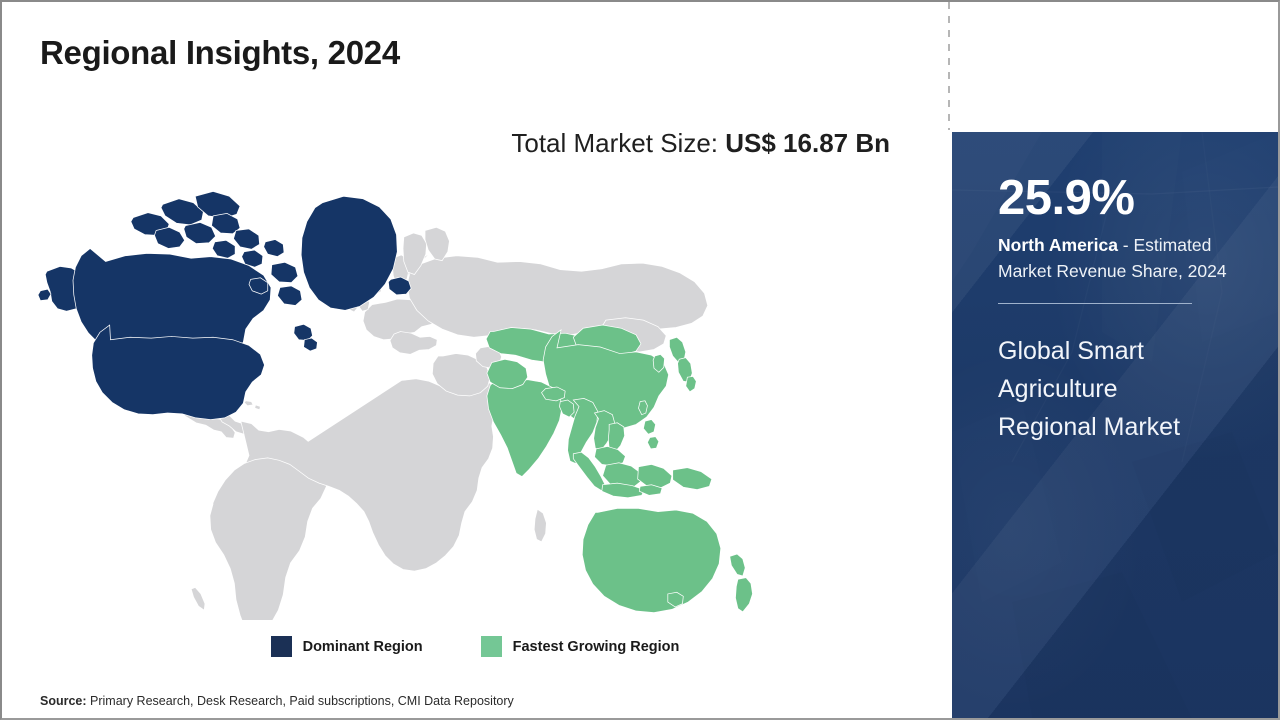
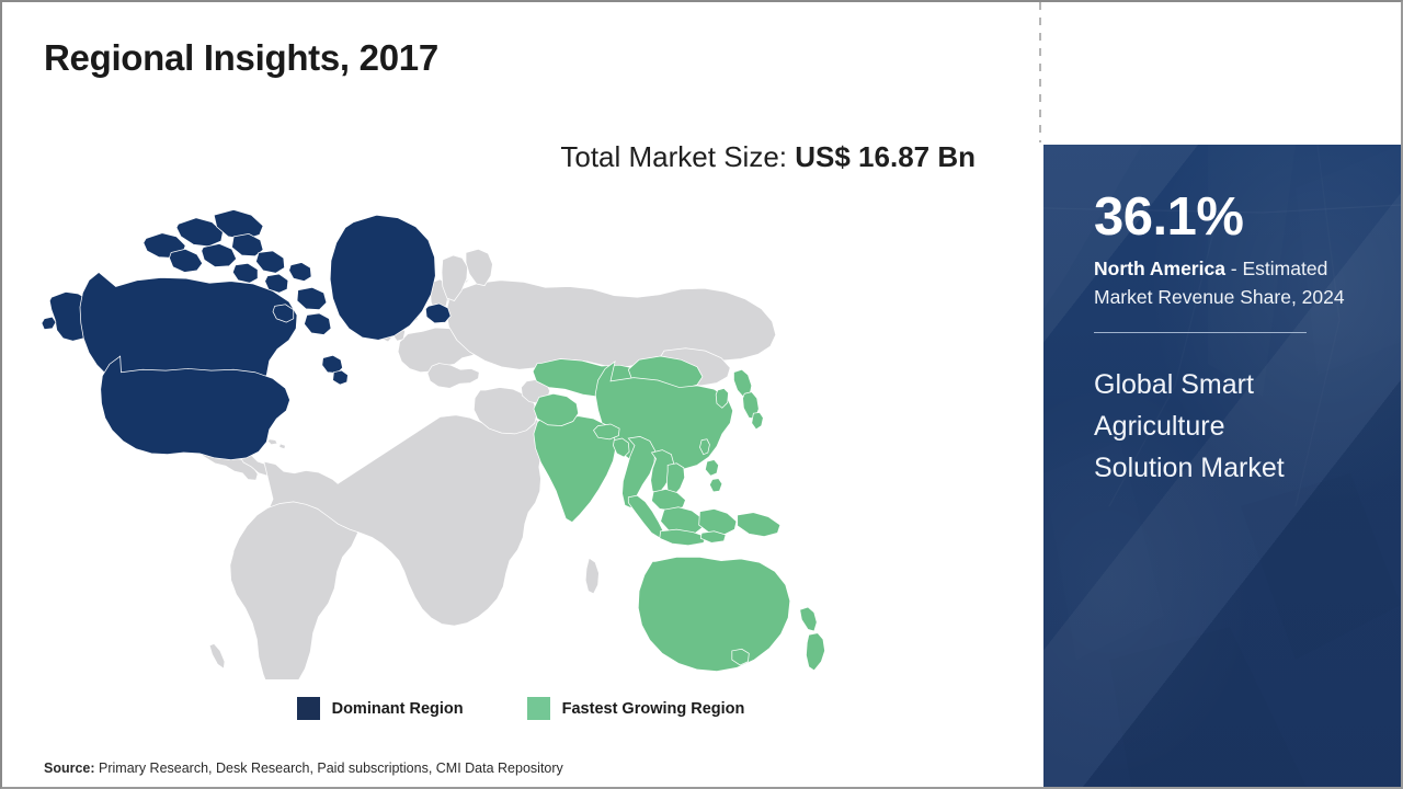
- Regional Insights, 2024
+ Regional Insights, 2017
  Total Market Size: US$ 16.87 Bn
  Dominant Region
  Fastest Growing Region
  Source: Primary Research, Desk Research, Paid subscriptions, CMI Data Repository
- 25.9%
+ 36.1%
  North America - Estimated Market Revenue Share, 2024
- Global Smart Agriculture Regional Market
+ Global Smart Agriculture Solution Market
